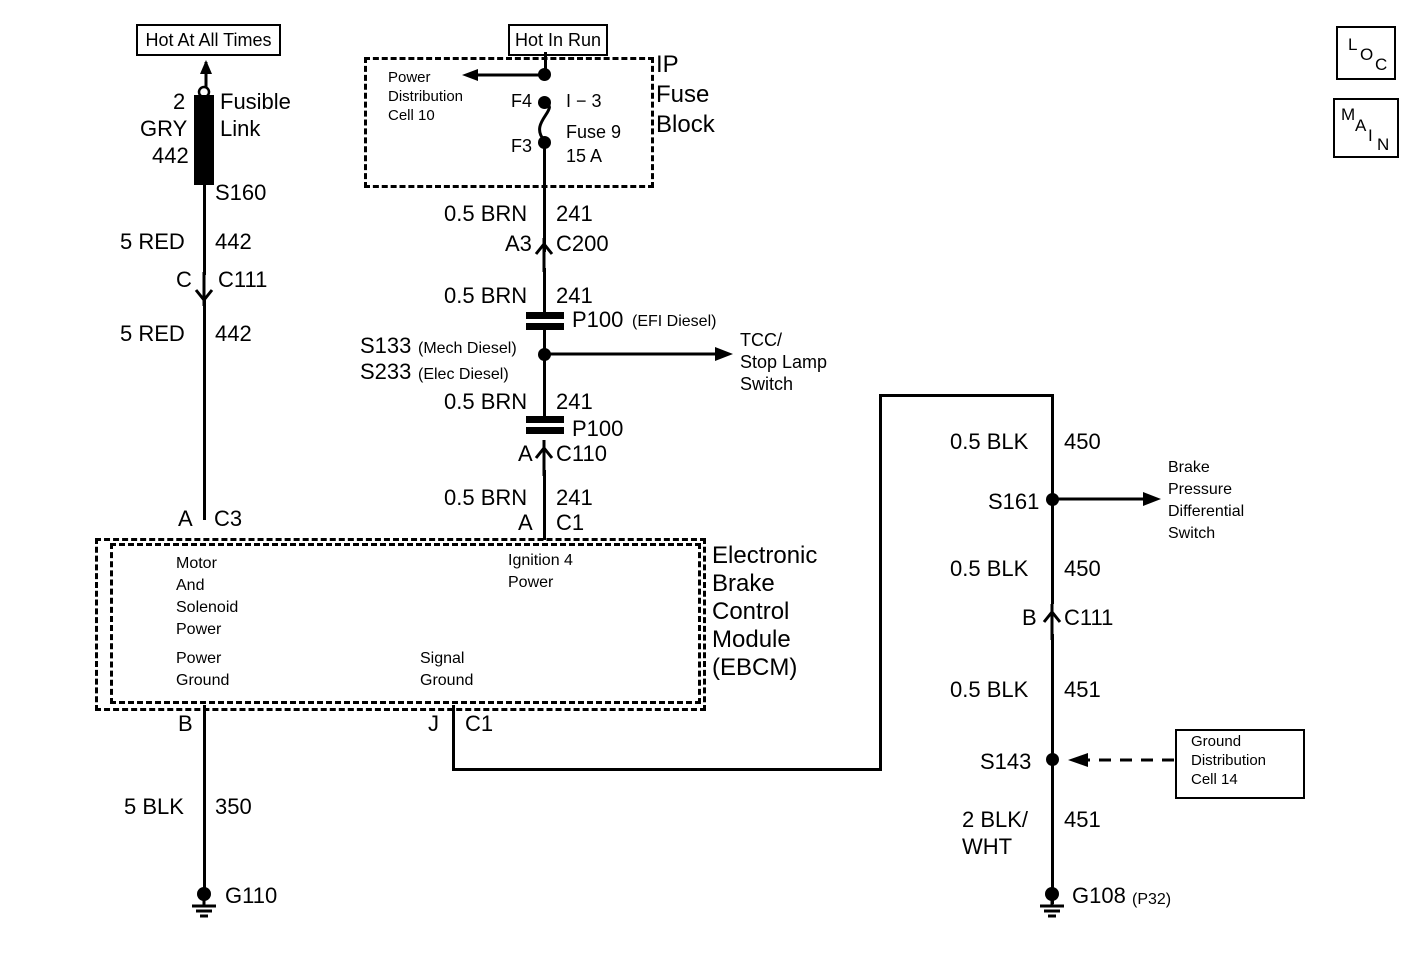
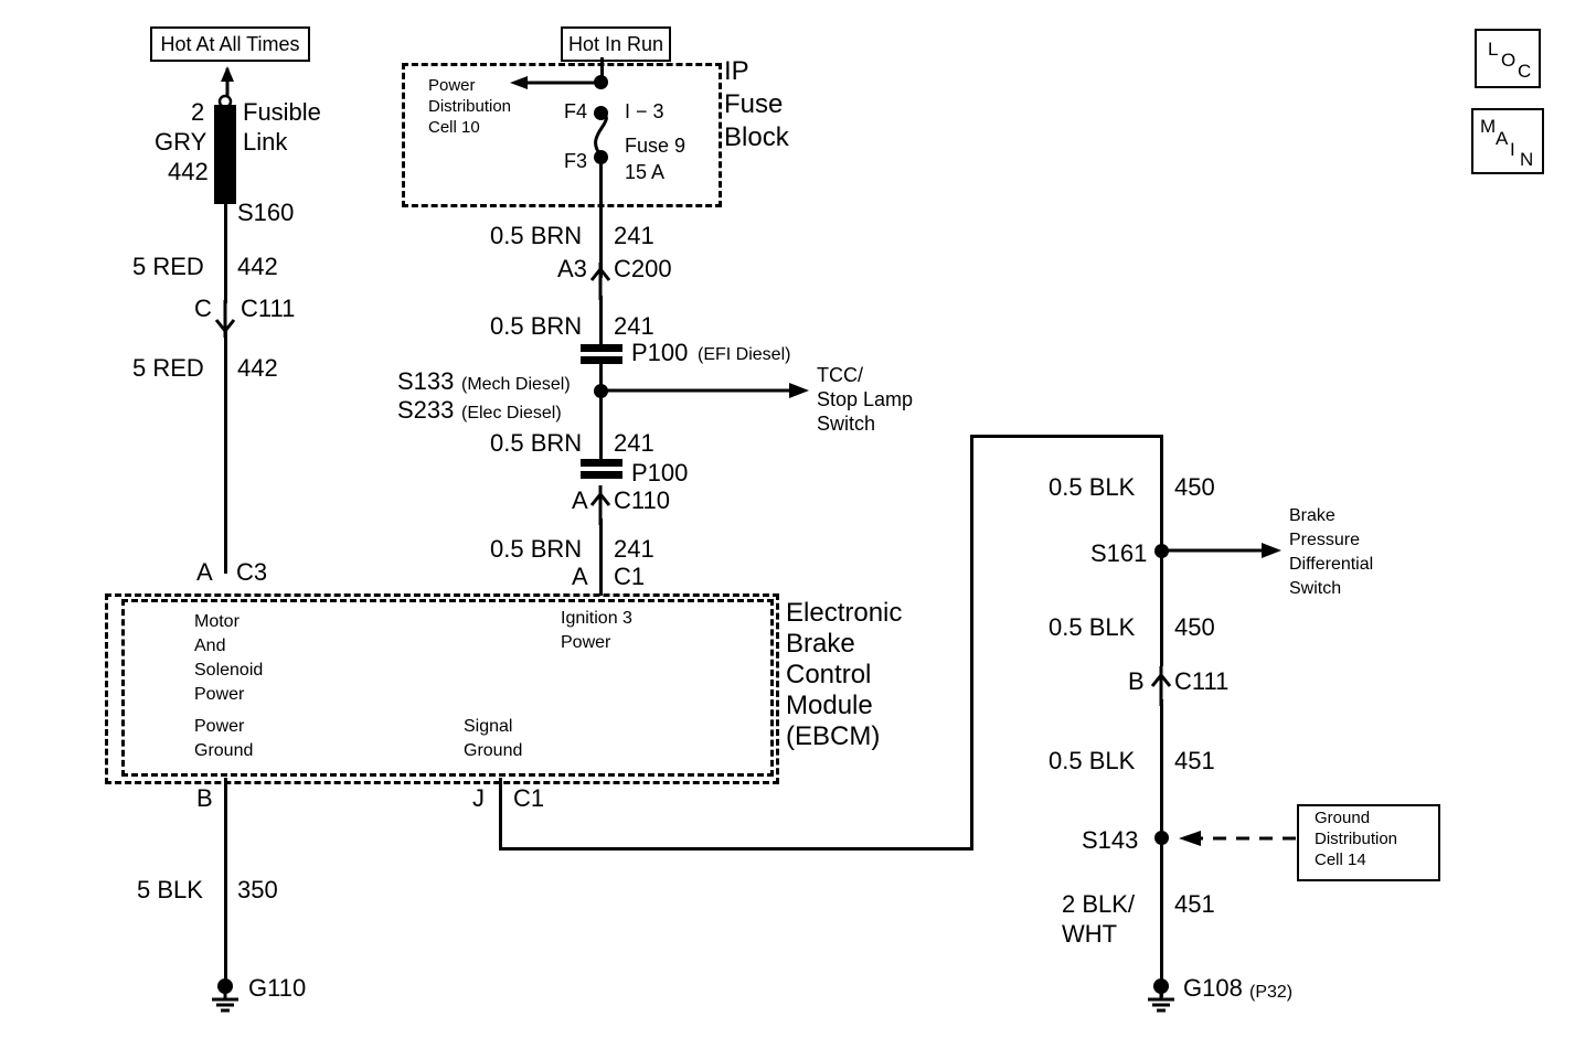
  Hot At All Times
  Fusible
  Link
  2
  GRY
  442
  S160
  5 RED
  442
  C
  C111
  5 RED
  442
  A
  C3
  Hot In Run
  IP
  Fuse
  Block
  Power
  Distribution
  Cell 10
  F4
  F3
  I − 3
  Fuse 9
  15 A
  0.5 BRN
  241
  A3
  C200
  0.5 BRN
  241
  P100
  (EFI Diesel)
  S133
  (Mech Diesel)
  S233
  (Elec Diesel)
  TCC/
  Stop Lamp
  Switch
  0.5 BRN
  241
  P100
  A
  C110
  0.5 BRN
  241
  A
  C1
  Electronic
  Brake
  Control
  Module
  (EBCM)
  Motor
  And
  Solenoid
  Power
  Power
  Ground
- Ignition 4
+ Ignition 3
  Power
  Signal
  Ground
  B
  5 BLK
  350
  G110
  J
  C1
  0.5 BLK
  450
  S161
  Brake
  Pressure
  Differential
  Switch
  0.5 BLK
  450
  B
  C111
  0.5 BLK
  451
  S143
  Ground
  Distribution
  Cell 14
  2 BLK/
  WHT
  451
  G108
  (P32)
  L
  O
  C
  M
  A
  I
  N
